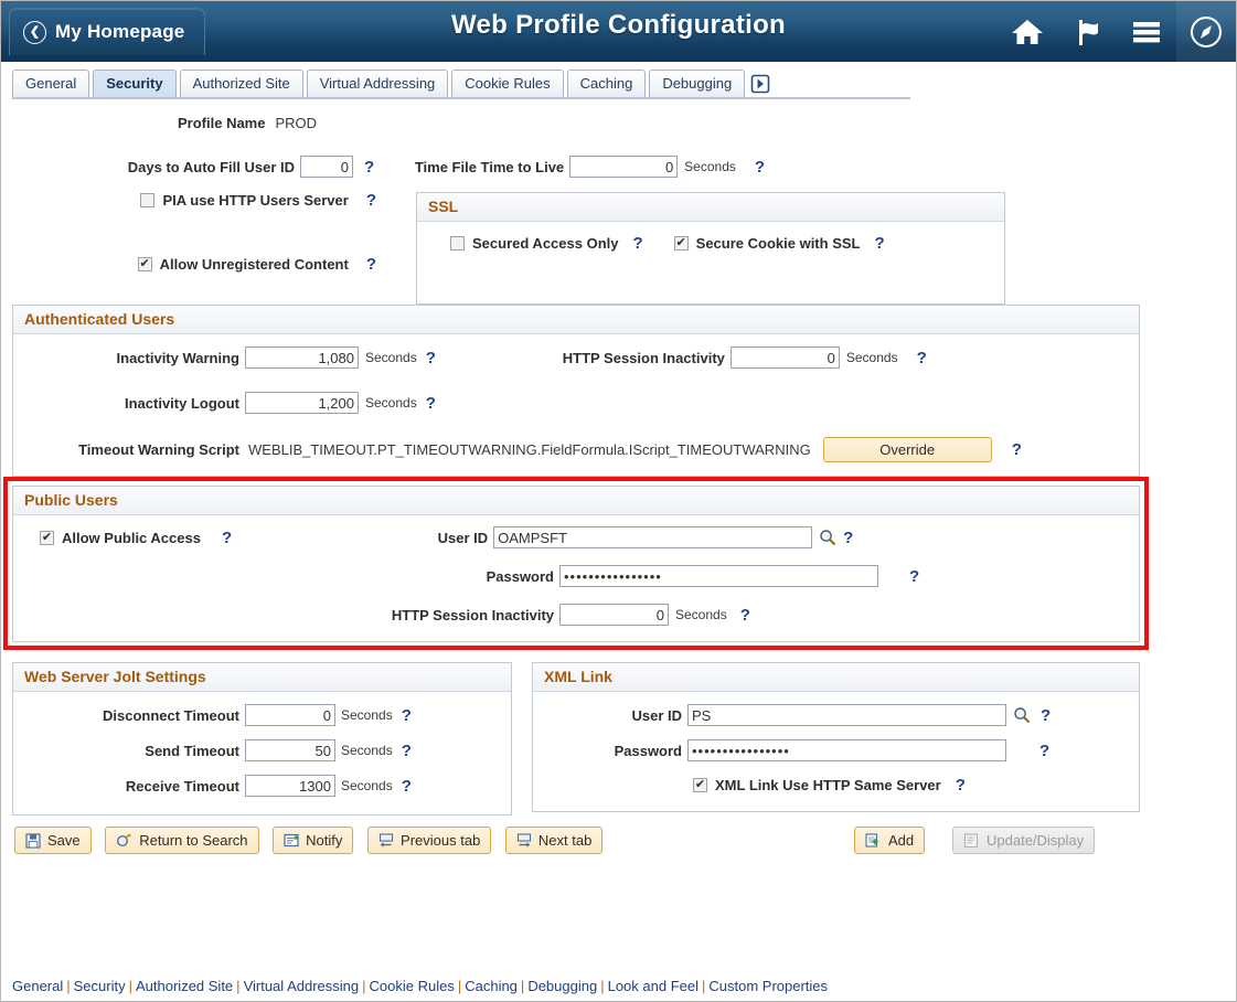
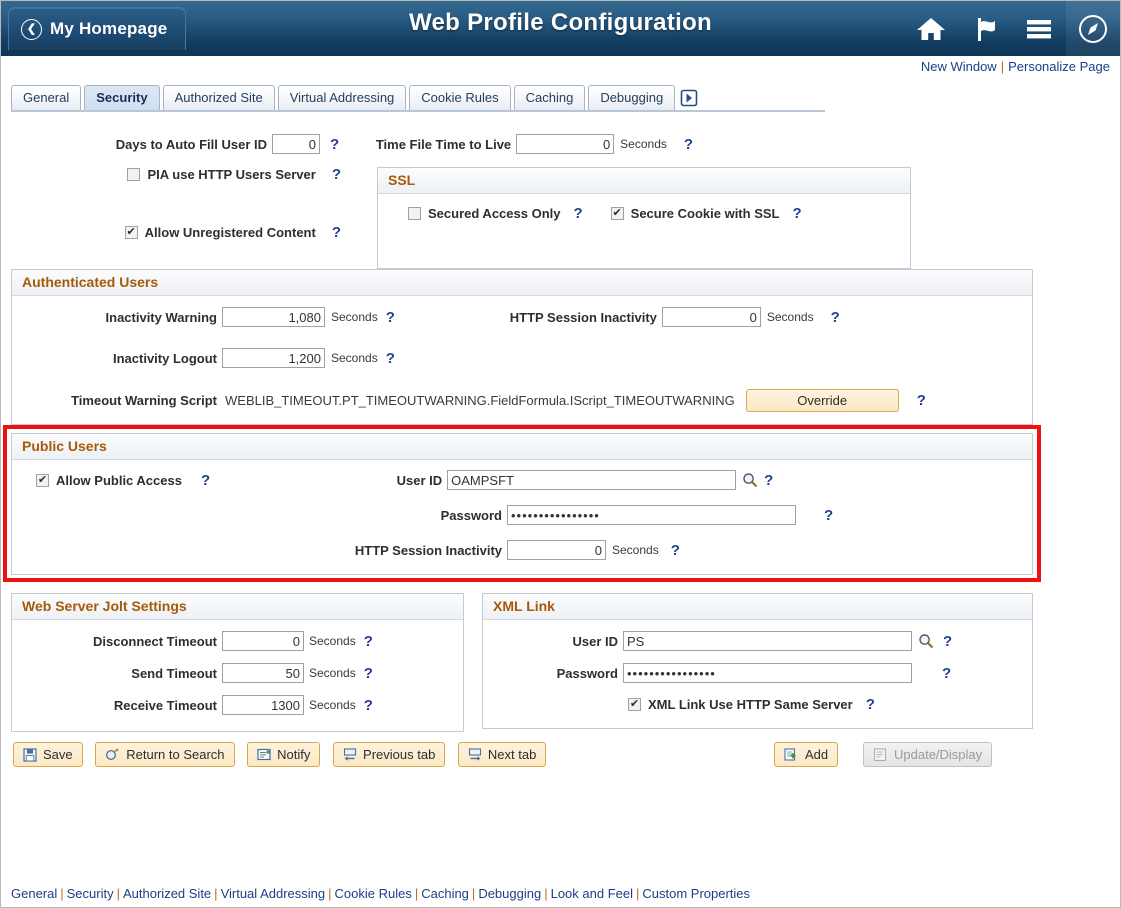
  ❮
  My Homepage
  Web Profile Configuration
+ New Window | Personalize Page
  General
  Security
  Authorized Site
  Virtual Addressing
  Cookie Rules
  Caching
  Debugging
- Profile Name
- PROD
  Days to Auto Fill User ID
  0
  ?
  Time File Time to Live
  0
  Seconds
  ?
  PIA use HTTP Users Server
  ?
  SSL
  Secured Access Only
  ?
  Secure Cookie with SSL
  ?
  Allow Unregistered Content
  ?
  Authenticated Users
  Inactivity Warning
  1,080
  Seconds
  ?
  HTTP Session Inactivity
  0
  Seconds
  ?
  Inactivity Logout
  1,200
  Seconds
  ?
  Timeout Warning Script
  WEBLIB_TIMEOUT.PT_TIMEOUTWARNING.FieldFormula.IScript_TIMEOUTWARNING
  Override
  ?
  Public Users
  Allow Public Access
  ?
  User ID
  OAMPSFT
  ?
  Password
  ••••••••••••••••
  ?
  HTTP Session Inactivity
  0
  Seconds
  ?
  Web Server Jolt Settings
  Disconnect Timeout
  0
  Seconds
  ?
  Send Timeout
  50
  Seconds
  ?
  Receive Timeout
  1300
  Seconds
  ?
  XML Link
  User ID
  PS
  ?
  Password
  ••••••••••••••••
  ?
  XML Link Use HTTP Same Server
  ?
  Save
  Return to Search
  Notify
  Previous tab
  Next tab
  Add
  Update/Display
  General | Security | Authorized Site | Virtual Addressing | Cookie Rules | Caching | Debugging | Look and Feel | Custom Properties
